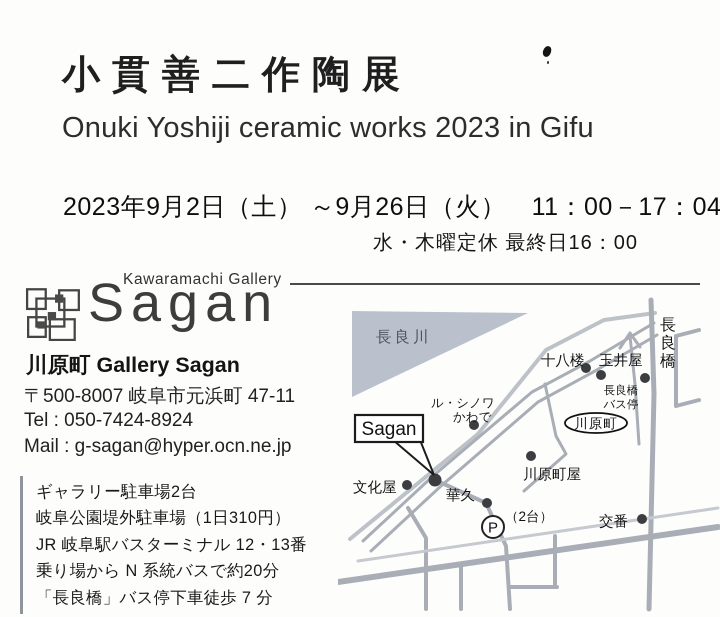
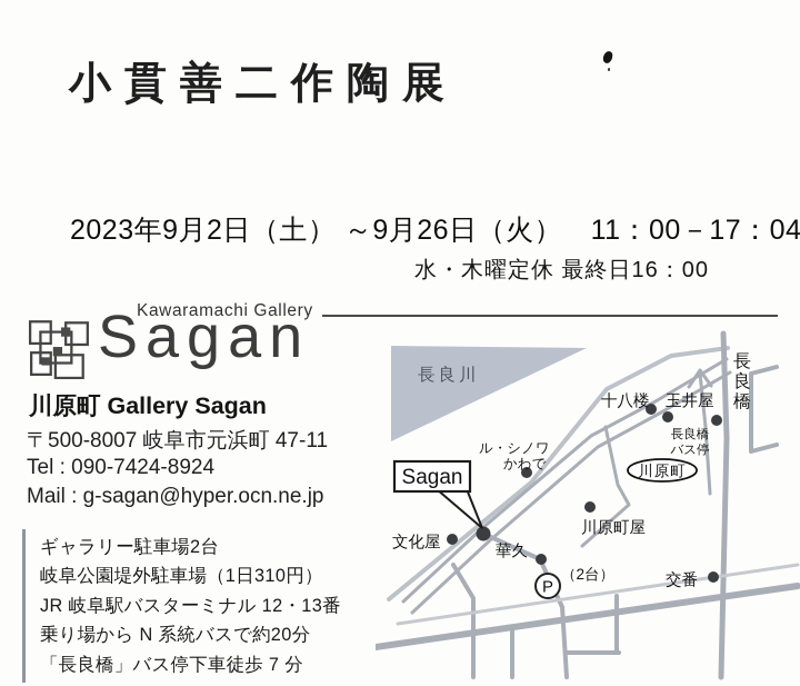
  小貫善二作陶展
- Onuki Yoshiji ceramic works 2023 in Gifu
  2023年9月2日（土） ～9月26日（火） 11：00－17：04
  水・木曜定休 最終日16：00
  Kawaramachi Gallery
  Sagan
  川原町 Gallery Sagan
  〒500-8007 岐阜市元浜町 47-11
- Tel : 050-7424-8924
+ Tel : 090-7424-8924
  Mail : g-sagan@hyper.ocn.ne.jp
  ギャラリー駐車場2台
  岐阜公園堤外駐車場（1日310円）
  JR 岐阜駅バスターミナル 12・13番
  乗り場から N 系統バスで約20分
  「長良橋」バス停下車徒歩 7 分
  長良川
  Sagan
  川原町
  P
  （2台）
  十八楼
  玉井屋
  長良橋
  バス停
  ル・シノワ
  かわで
  文化屋
  華久
  川原町屋
  交番
  長
  良
  橋
